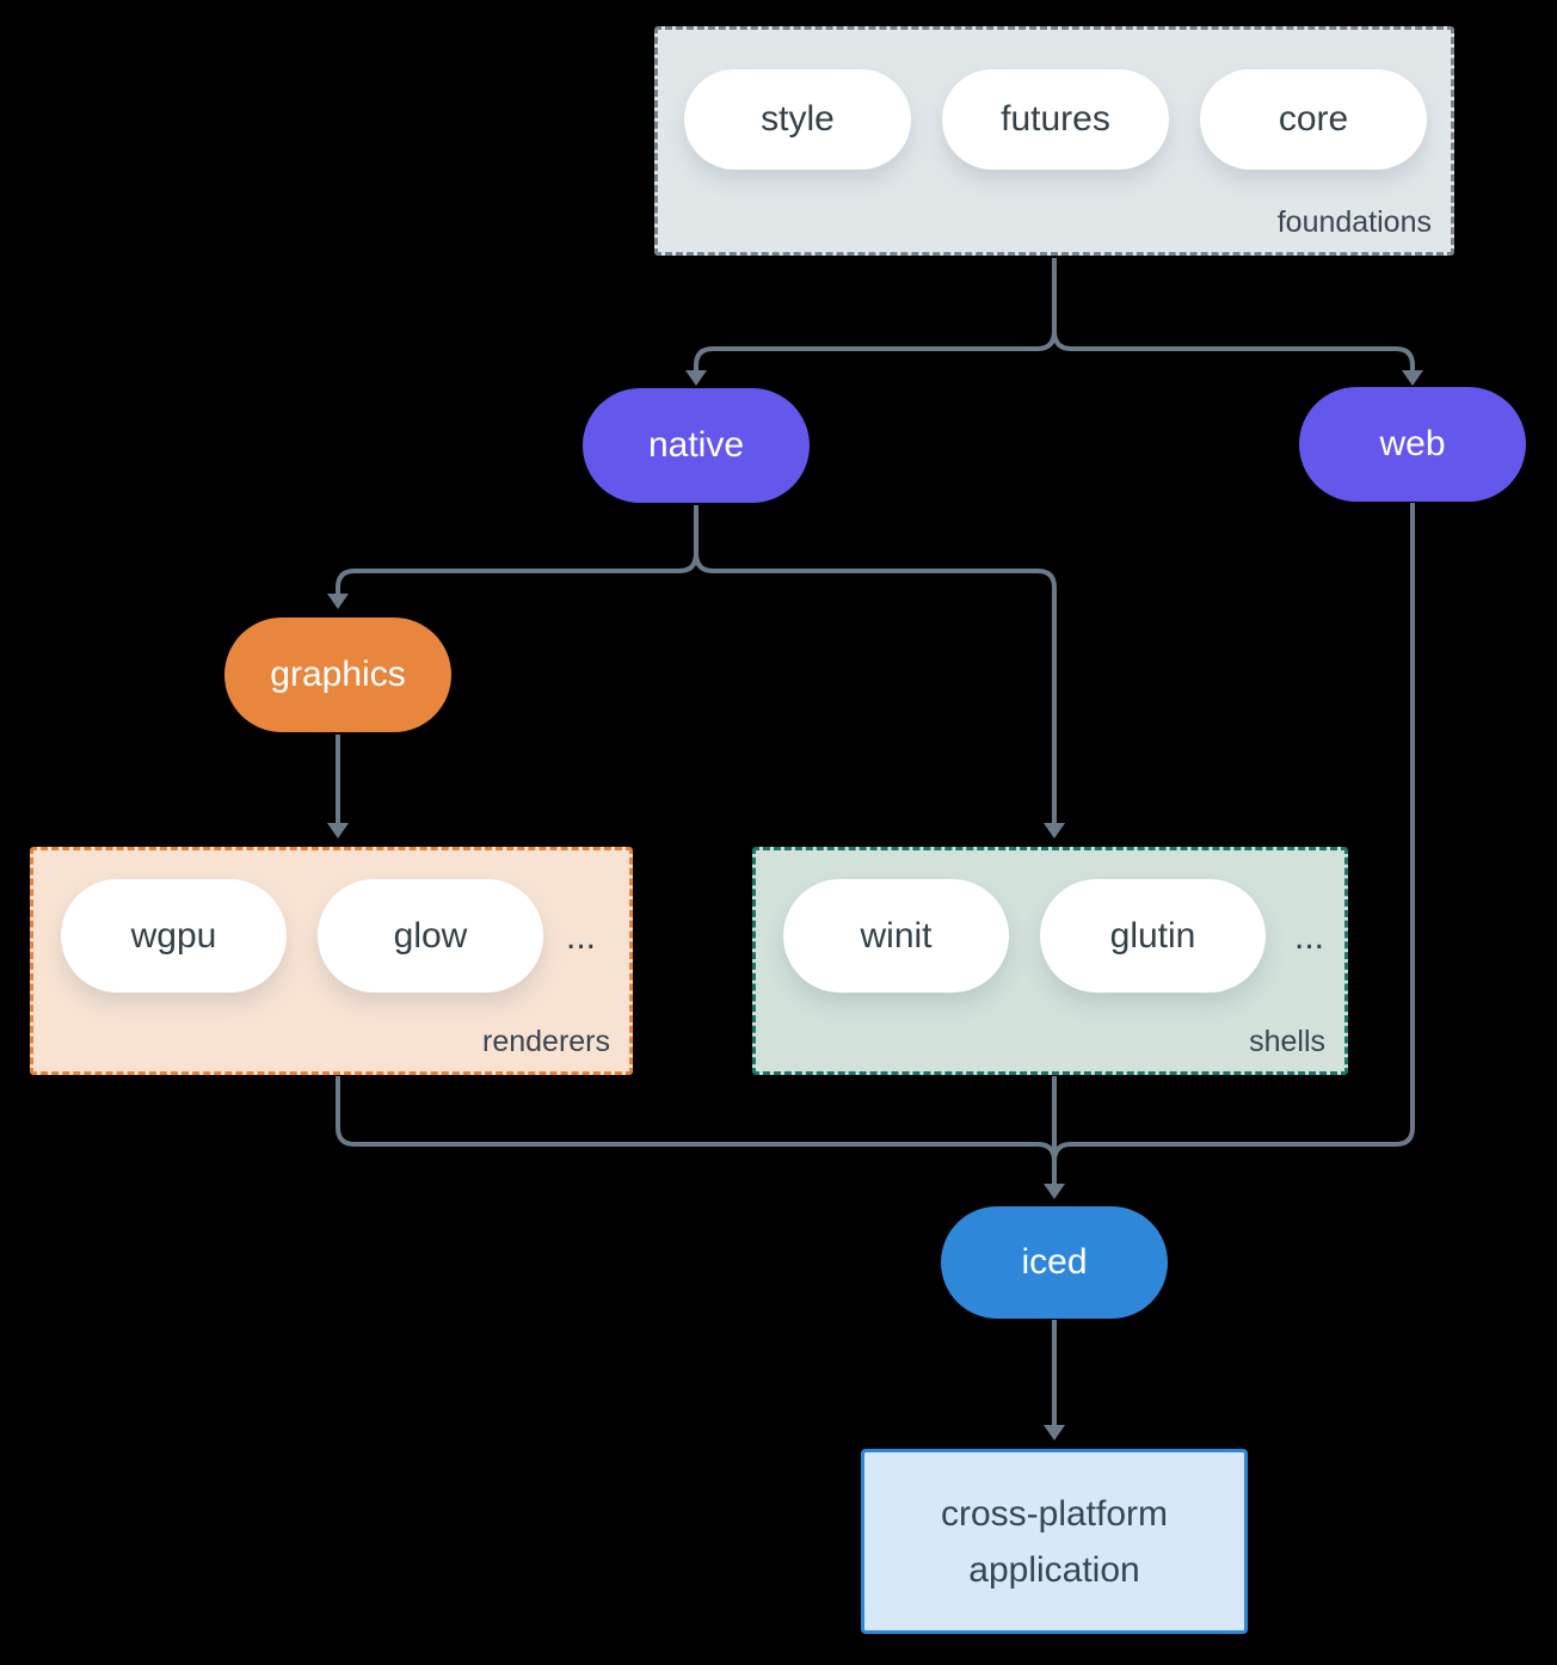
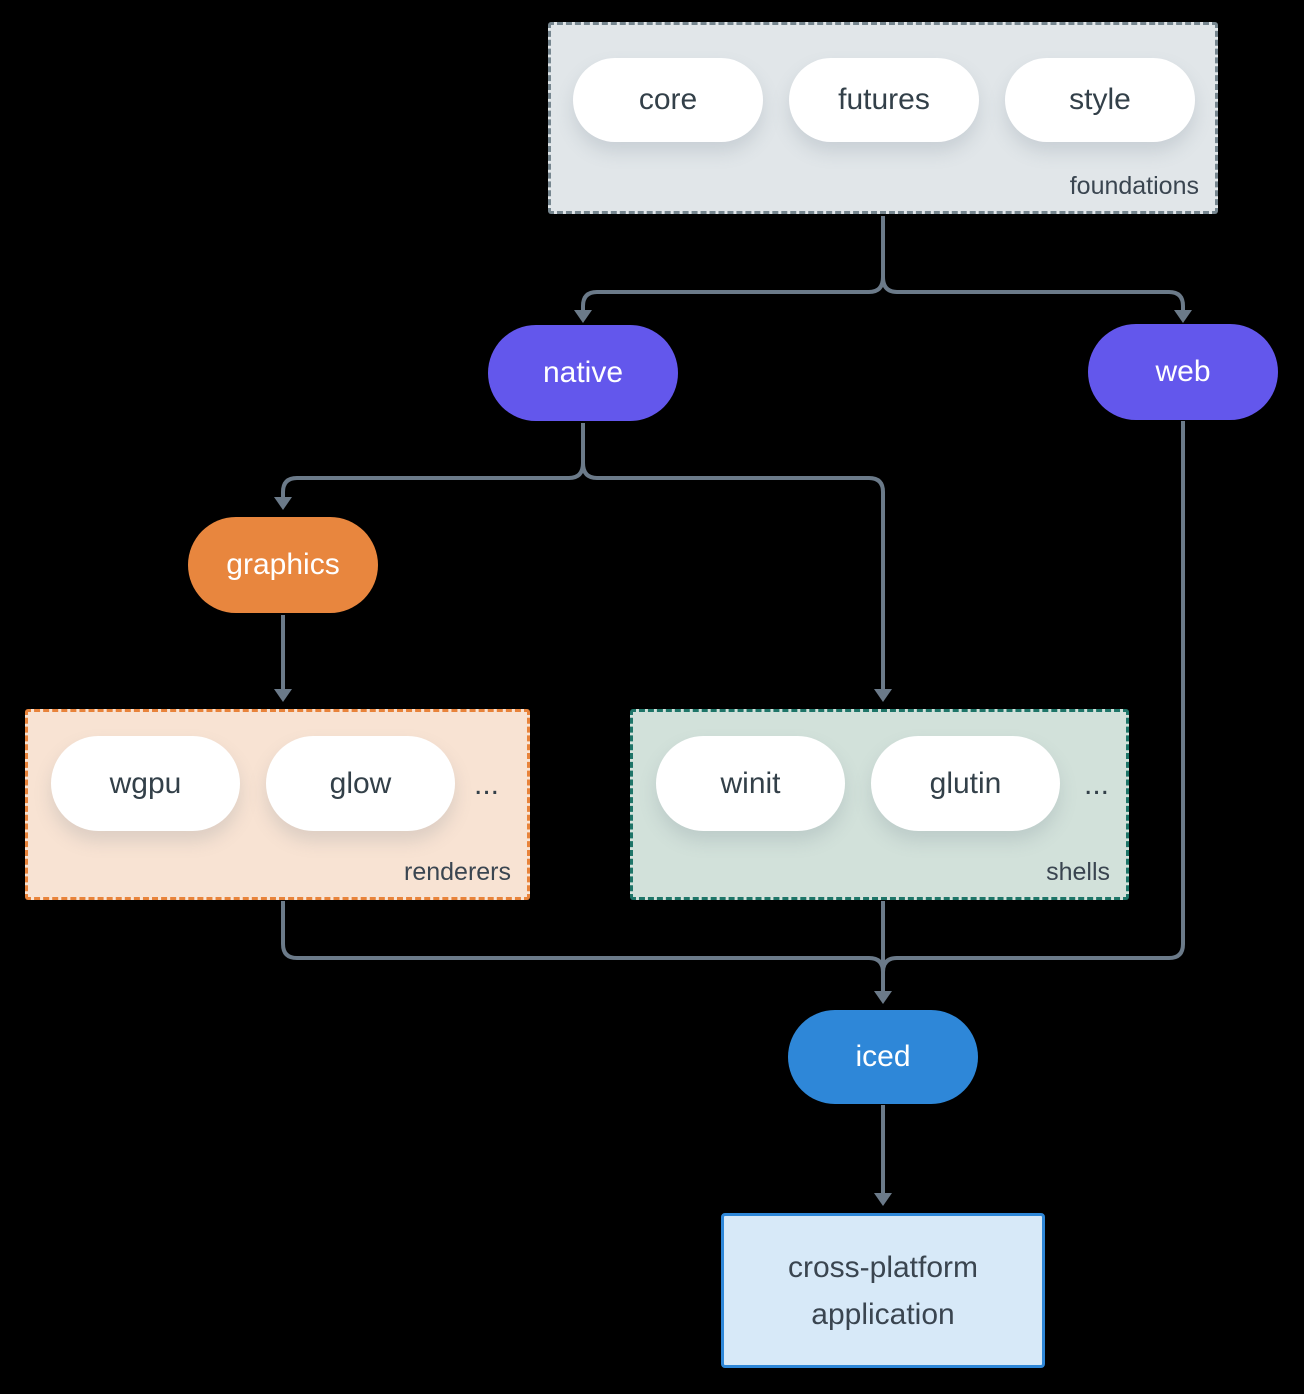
- style
+ core
  futures
- core
+ style
  foundations
  native
  web
  graphics
  wgpu
  glow
  ...
  renderers
  winit
  glutin
  ...
  shells
  iced
  cross-platform
  application
